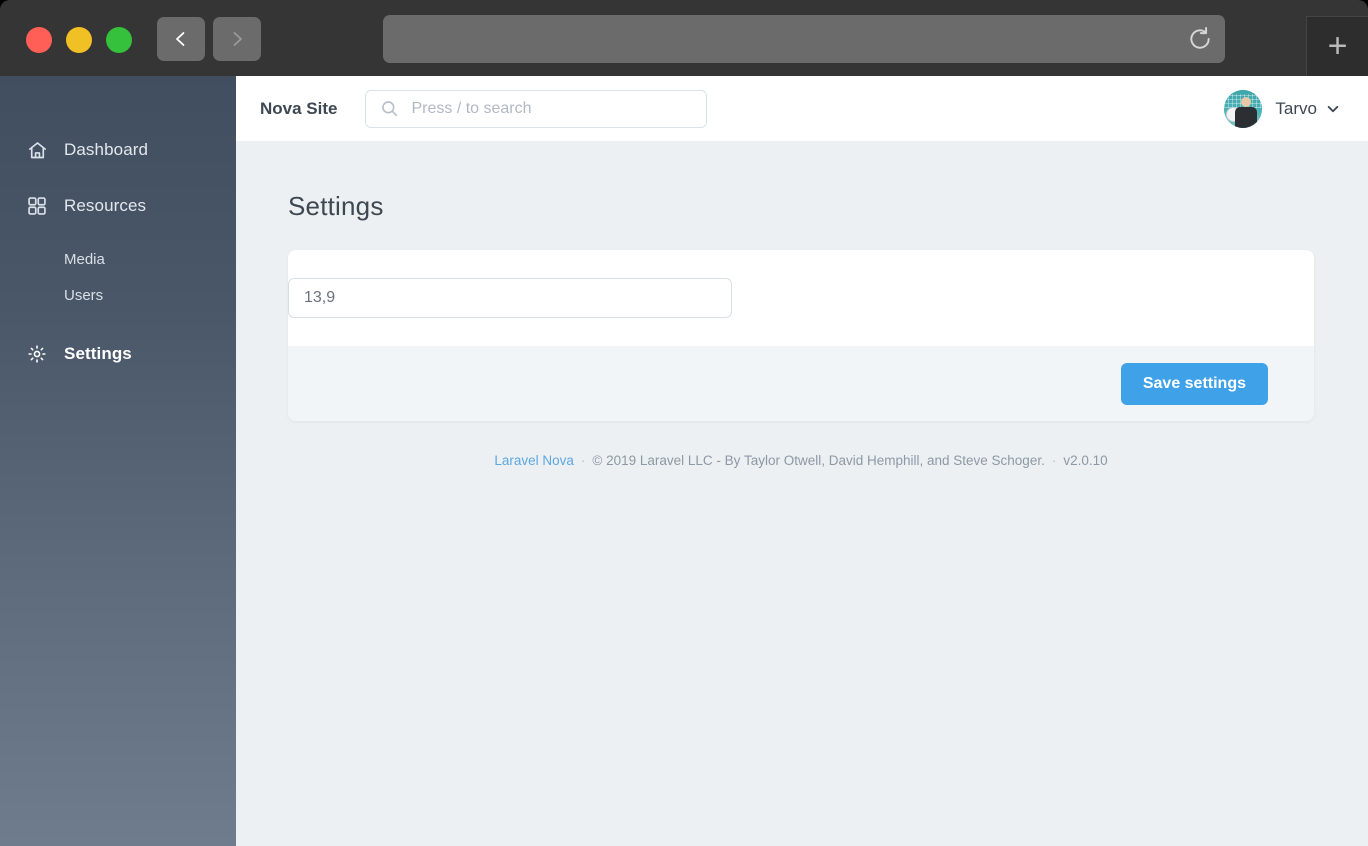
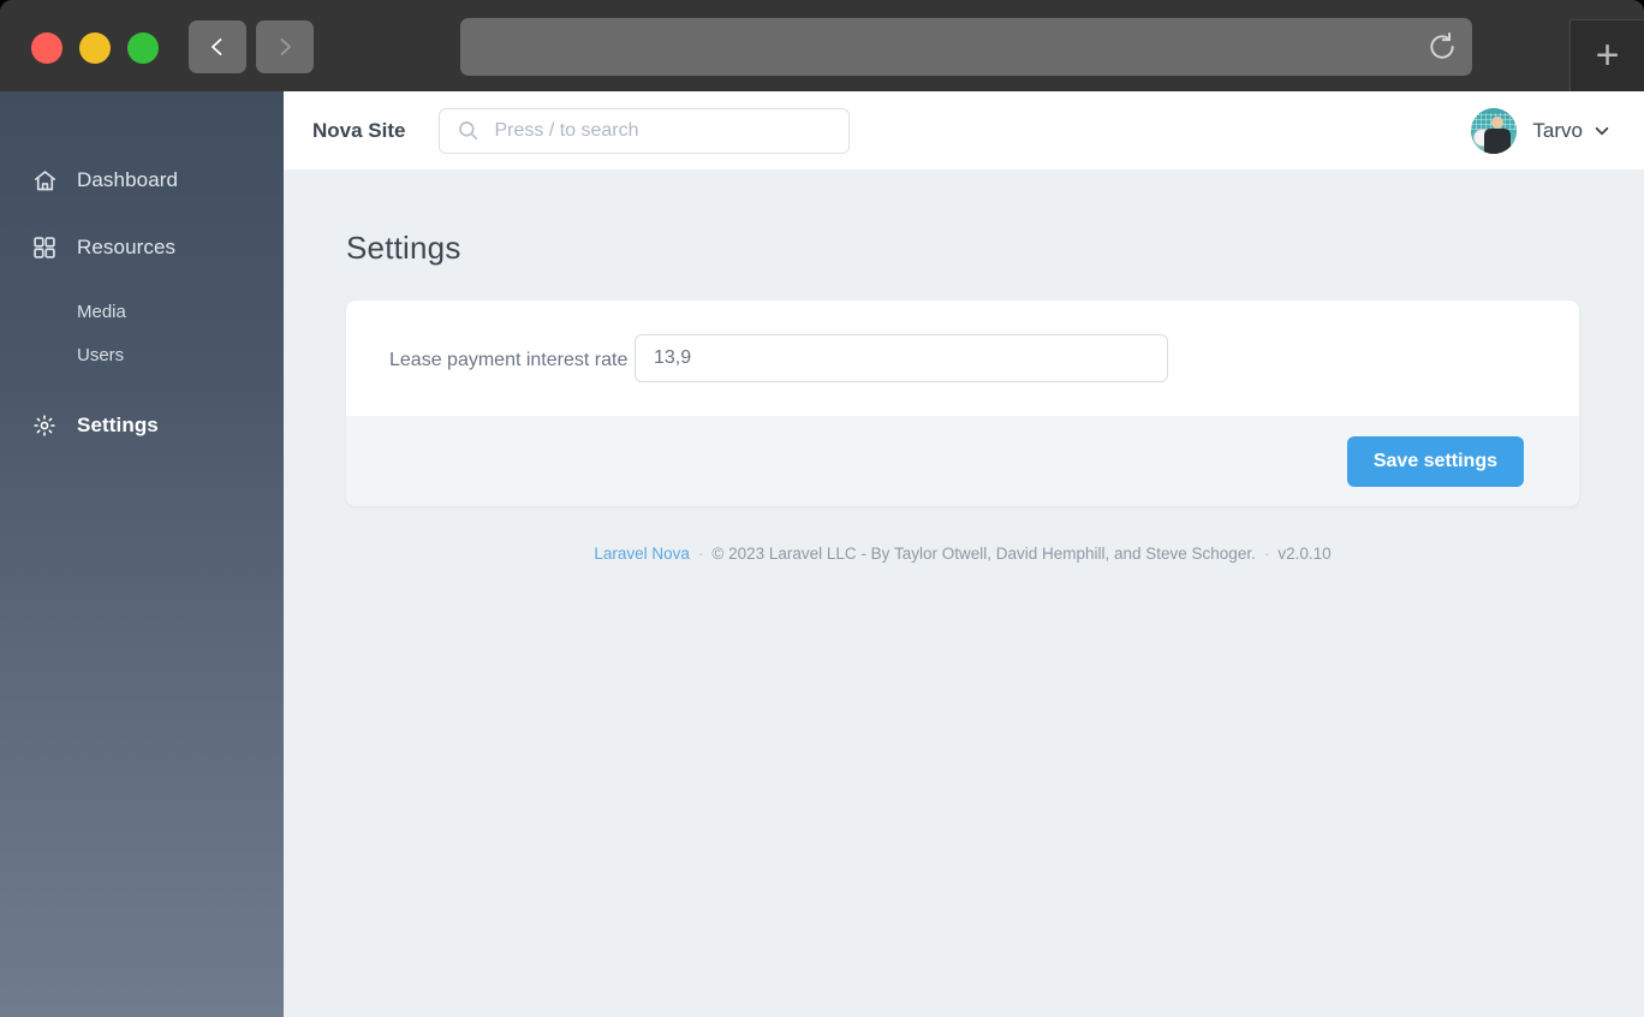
  +
  Dashboard
  Resources
  Media
  Users
  Settings
  Nova Site
  Press / to search
  Tarvo
  Settings
+ Lease payment interest rate
  13,9
  Save settings
  Laravel Nova
  ·
- © 2019 Laravel LLC - By Taylor Otwell, David Hemphill, and Steve Schoger.
+ © 2023 Laravel LLC - By Taylor Otwell, David Hemphill, and Steve Schoger.
  ·
  v2.0.10
